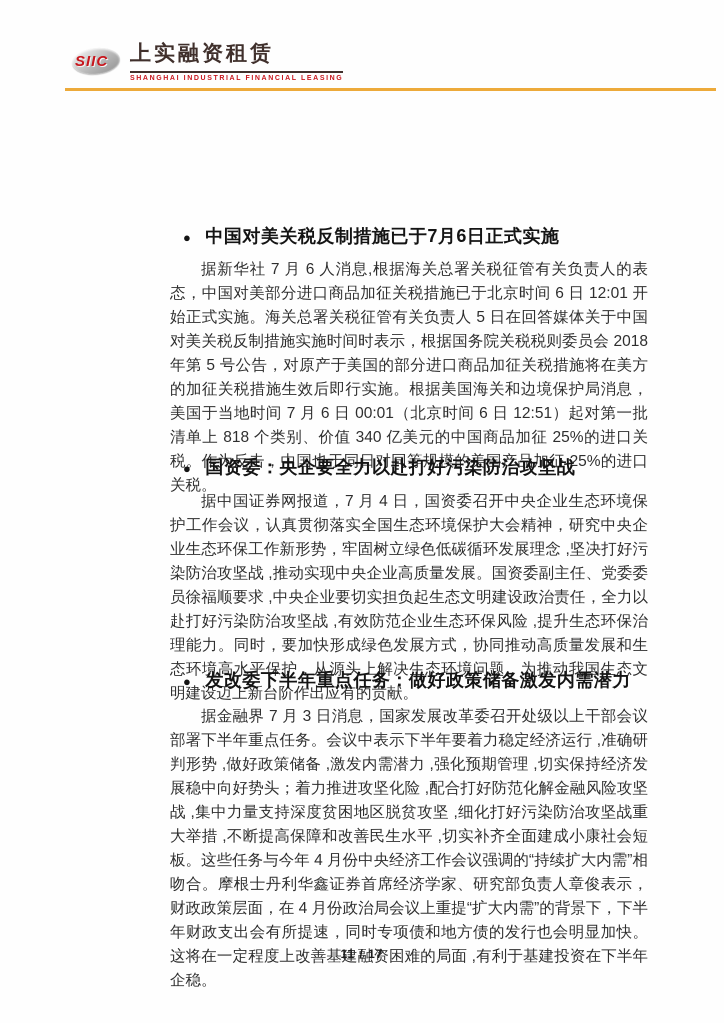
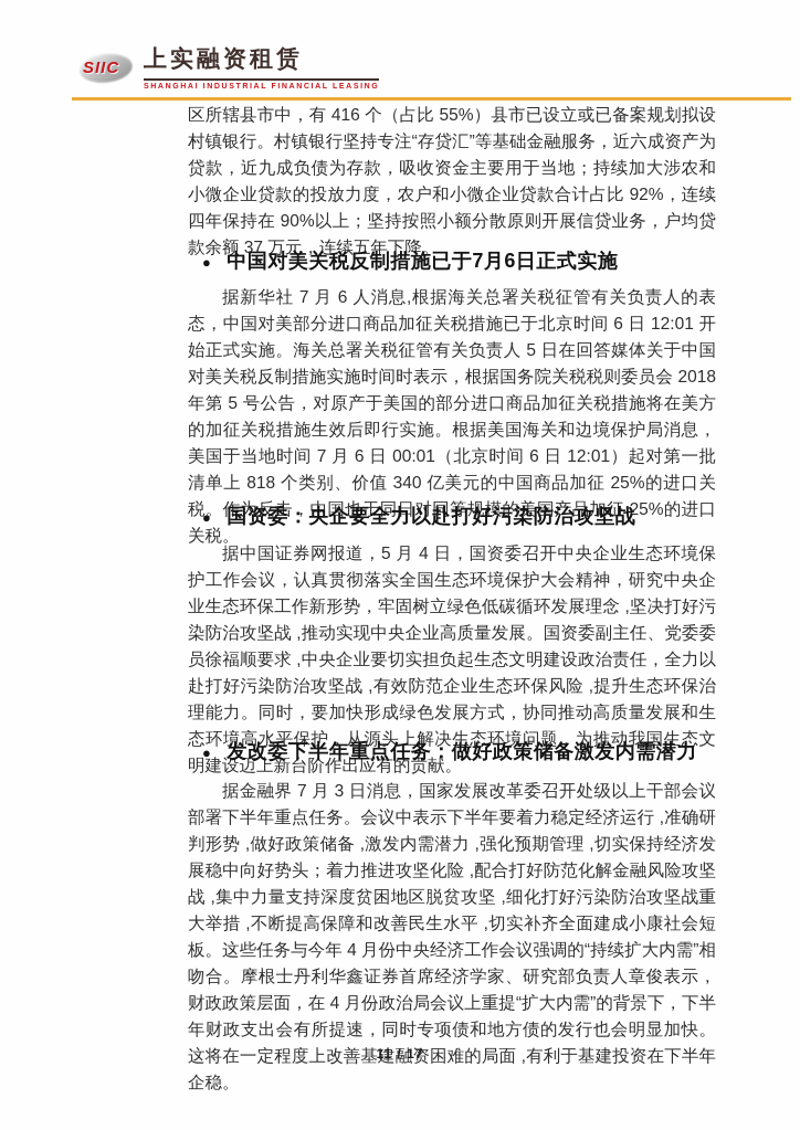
  SIIC
  上实融资租赁
+ 区所辖县市中，有 416 个（占比 55%）县市已设立或已备案规划拟设村镇银行。村镇银行坚持专注“存贷汇”等基础金融服务，近六成资产为贷款，近九成负债为存款，吸收资金主要用于当地；持续加大涉农和小微企业贷款的投放力度，农户和小微企业贷款合计占比 92%，连续四年保持在 90%以上；坚持按照小额分散原则开展信贷业务，户均贷款余额 37 万元，连续五年下降。
  ●
  中国对美关税反制措施已于7月6日正式实施
- 据新华社 7 月 6 人消息,根据海关总署关税征管有关负责人的表态，中国对美部分进口商品加征关税措施已于北京时间 6 日 12:01 开始正式实施。海关总署关税征管有关负责人 5 日在回答媒体关于中国对美关税反制措施实施时间时表示，根据国务院关税税则委员会 2018 年第 5 号公告，对原产于美国的部分进口商品加征关税措施将在美方的加征关税措施生效后即行实施。根据美国海关和边境保护局消息，美国于当地时间 7 月 6 日 00:01（北京时间 6 日 12:51）起对第一批清单上 818 个类别、价值 340 亿美元的中国商品加征 25%的进口关税。作为反击，中国也于同日对同等规模的美国产品加征 25%的进口关税。
+ 据新华社 7 月 6 人消息,根据海关总署关税征管有关负责人的表态，中国对美部分进口商品加征关税措施已于北京时间 6 日 12:01 开始正式实施。海关总署关税征管有关负责人 5 日在回答媒体关于中国对美关税反制措施实施时间时表示，根据国务院关税税则委员会 2018 年第 5 号公告，对原产于美国的部分进口商品加征关税措施将在美方的加征关税措施生效后即行实施。根据美国海关和边境保护局消息，美国于当地时间 7 月 6 日 00:01（北京时间 6 日 12:01）起对第一批清单上 818 个类别、价值 340 亿美元的中国商品加征 25%的进口关税。作为反击，中国也于同日对同等规模的美国产品加征 25%的进口关税。
  ●
  国资委：央企要全力以赴打好污染防治攻坚战
- 据中国证券网报道，7 月 4 日，国资委召开中央企业生态环境保护工作会议，认真贯彻落实全国生态环境保护大会精神，研究中央企业生态环保工作新形势，牢固树立绿色低碳循环发展理念 ,坚决打好污染防治攻坚战 ,推动实现中央企业高质量发展。国资委副主任、党委委员徐福顺要求 ,中央企业要切实担负起生态文明建设政治责任，全力以赴打好污染防治攻坚战 ,有效防范企业生态环保风险 ,提升生态环保治理能力。同时，要加快形成绿色发展方式，协同推动高质量发展和生态环境高水平保护，从源头上解决生态环境问题，为推动我国生态文明建设迈上新台阶作出应有的贡献。
+ 据中国证券网报道，5 月 4 日，国资委召开中央企业生态环境保护工作会议，认真贯彻落实全国生态环境保护大会精神，研究中央企业生态环保工作新形势，牢固树立绿色低碳循环发展理念 ,坚决打好污染防治攻坚战 ,推动实现中央企业高质量发展。国资委副主任、党委委员徐福顺要求 ,中央企业要切实担负起生态文明建设政治责任，全力以赴打好污染防治攻坚战 ,有效防范企业生态环保风险 ,提升生态环保治理能力。同时，要加快形成绿色发展方式，协同推动高质量发展和生态环境高水平保护，从源头上解决生态环境问题，为推动我国生态文明建设迈上新台阶作出应有的贡献。
  ●
  发改委下半年重点任务：做好政策储备激发内需潜力
  据金融界 7 月 3 日消息，国家发展改革委召开处级以上干部会议部署下半年重点任务。会议中表示下半年要着力稳定经济运行 ,准确研判形势 ,做好政策储备 ,激发内需潜力 ,强化预期管理 ,切实保持经济发展稳中向好势头；着力推进攻坚化险 ,配合打好防范化解金融风险攻坚战 ,集中力量支持深度贫困地区脱贫攻坚 ,细化打好污染防治攻坚战重大举措 ,不断提高保障和改善民生水平 ,切实补齐全面建成小康社会短板。这些任务与今年 4 月份中央经济工作会议强调的“持续扩大内需”相吻合。摩根士丹利华鑫证券首席经济学家、研究部负责人章俊表示，财政政策层面，在 4 月份政治局会议上重提“扩大内需”的背景下，下半年财政支出会有所提速，同时专项债和地方债的发行也会明显加快。这将在一定程度上改善基建融资困难的局面 ,有利于基建投资在下半年企稳。
  11 / 17
